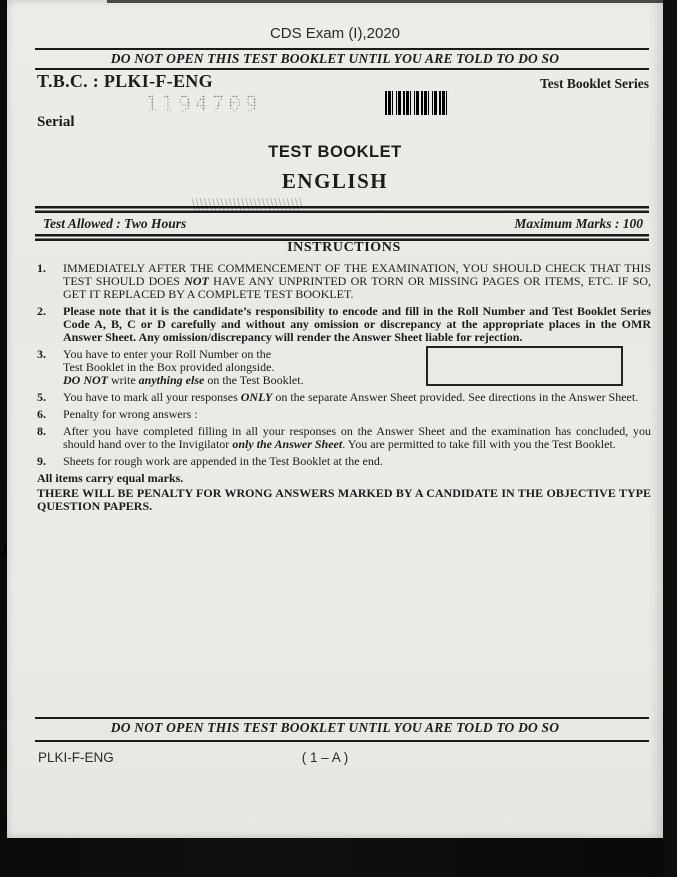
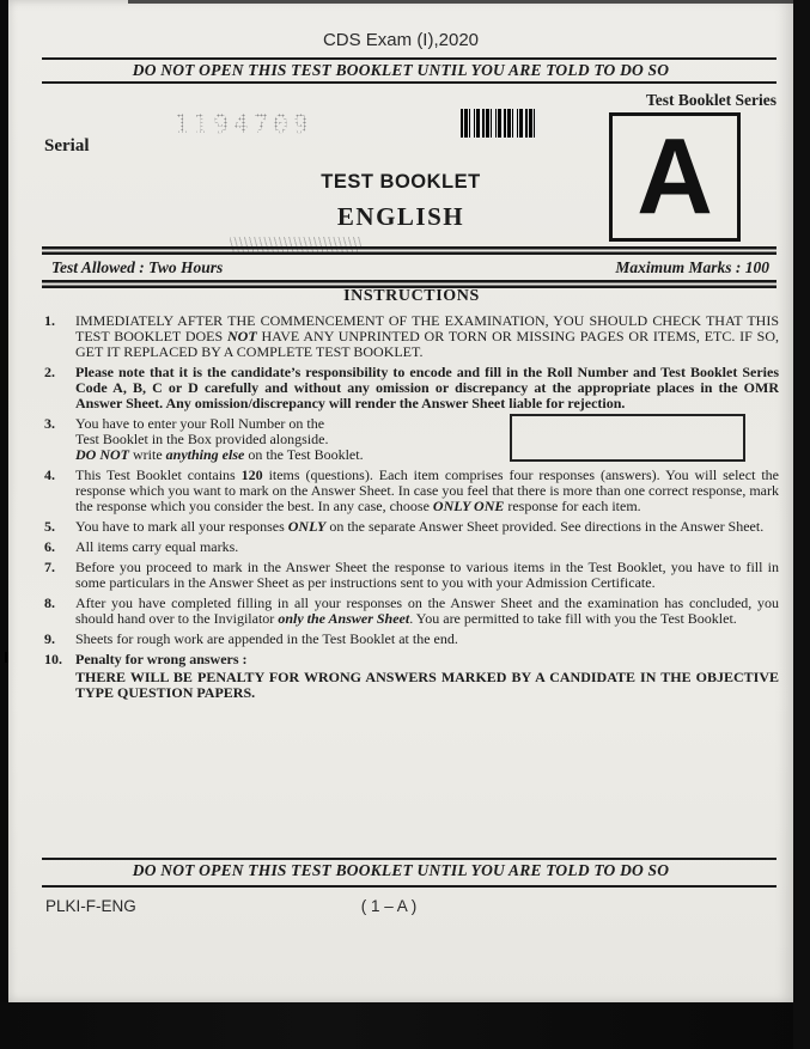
  CDS Exam (I),2020
  DO NOT OPEN THIS TEST BOOKLET UNTIL YOU ARE TOLD TO DO SO
- T.B.C. : PLKI-F-ENG
  Test Booklet Series
  1194709
  Serial
+ A
  TEST BOOKLET
  ENGLISH
  Test Allowed : Two Hours
  Maximum Marks : 100
  INSTRUCTIONS
  1.
- IMMEDIATELY AFTER THE COMMENCEMENT OF THE EXAMINATION, YOU SHOULD CHECK THAT THIS TEST SHOULD DOES NOT HAVE ANY UNPRINTED OR TORN OR MISSING PAGES OR ITEMS, ETC. IF SO, GET IT REPLACED BY A COMPLETE TEST BOOKLET.
+ IMMEDIATELY AFTER THE COMMENCEMENT OF THE EXAMINATION, YOU SHOULD CHECK THAT THIS TEST BOOKLET DOES NOT HAVE ANY UNPRINTED OR TORN OR MISSING PAGES OR ITEMS, ETC. IF SO, GET IT REPLACED BY A COMPLETE TEST BOOKLET.
  2.
  Please note that it is the candidate’s responsibility to encode and fill in the Roll Number and Test Booklet Series Code A, B, C or D carefully and without any omission or discrepancy at the appropriate places in the OMR Answer Sheet. Any omission/discrepancy will render the Answer Sheet liable for rejection.
  3.
  You have to enter your Roll Number on the
  Test Booklet in the Box provided alongside.
  DO NOT write anything else on the Test Booklet.
+ 4.
+ This Test Booklet contains 120 items (questions). Each item comprises four responses (answers). You will select the response which you want to mark on the Answer Sheet. In case you feel that there is more than one correct response, mark the response which you consider the best. In any case, choose ONLY ONE response for each item.
  5.
  You have to mark all your responses ONLY on the separate Answer Sheet provided. See directions in the Answer Sheet.
  6.
- Penalty for wrong answers :
+ All items carry equal marks.
+ 7.
+ Before you proceed to mark in the Answer Sheet the response to various items in the Test Booklet, you have to fill in some particulars in the Answer Sheet as per instructions sent to you with your Admission Certificate.
  8.
  After you have completed filling in all your responses on the Answer Sheet and the examination has concluded, you should hand over to the Invigilator only the Answer Sheet. You are permitted to take fill with you the Test Booklet.
  9.
  Sheets for rough work are appended in the Test Booklet at the end.
+ 10.
- All items carry equal marks.
+ Penalty for wrong answers :
  THERE WILL BE PENALTY FOR WRONG ANSWERS MARKED BY A CANDIDATE IN THE OBJECTIVE TYPE QUESTION PAPERS.
  DO NOT OPEN THIS TEST BOOKLET UNTIL YOU ARE TOLD TO DO SO
  PLKI-F-ENG
  ( 1 – A )
